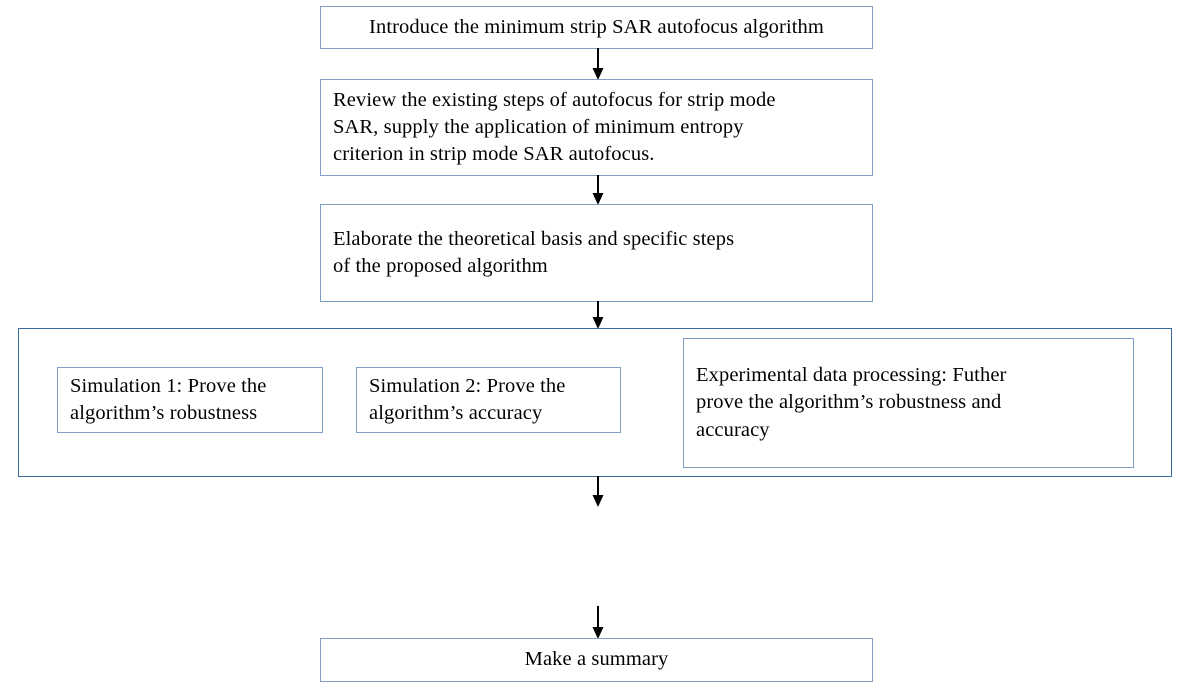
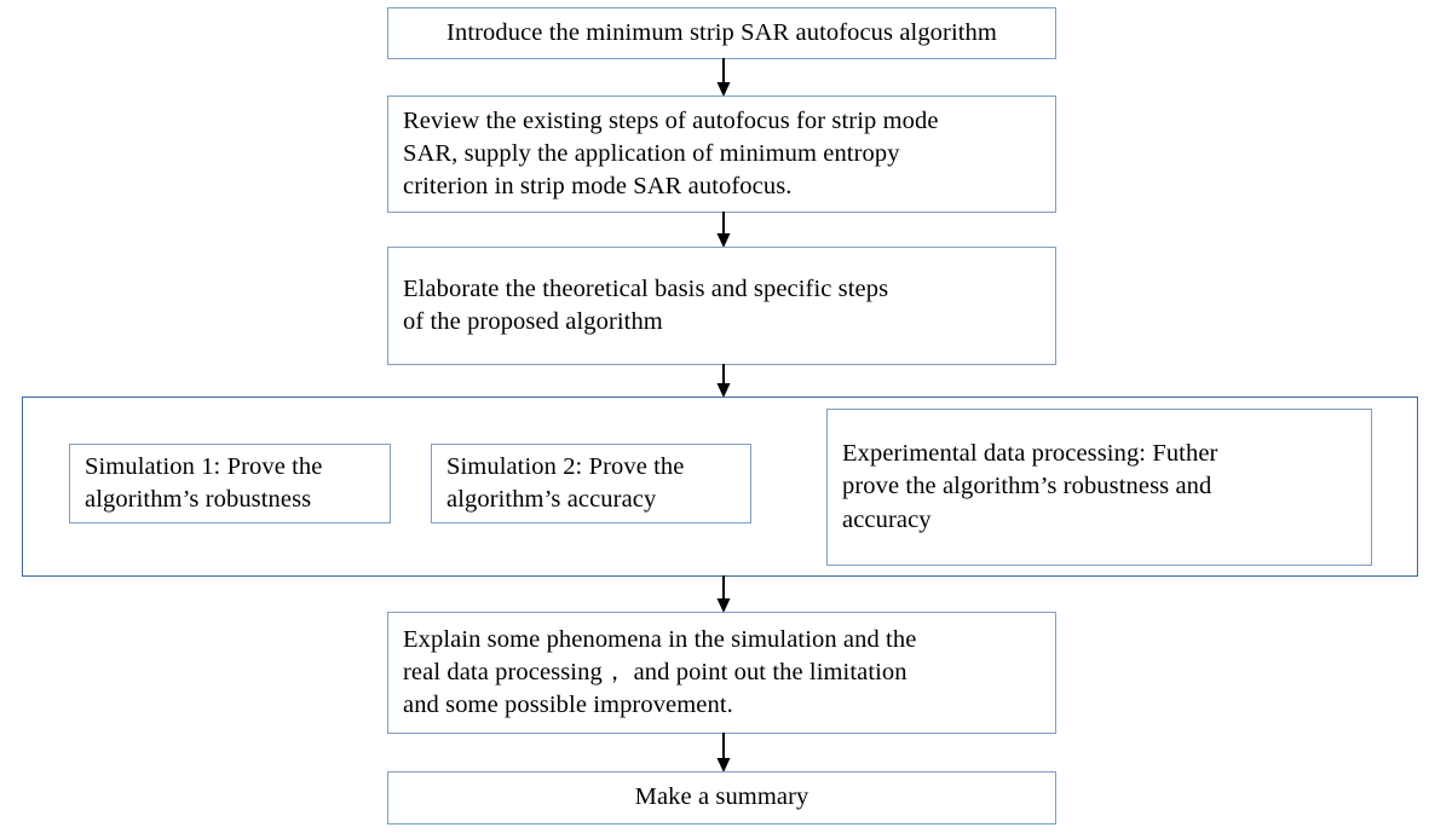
  Introduce the minimum strip SAR autofocus algorithm
  Review the existing steps of autofocus for strip mode
  SAR, supply the application of minimum entropy
  criterion in strip mode SAR autofocus.
  Elaborate the theoretical basis and specific steps
  of the proposed algorithm
  Simulation 1: Prove the
  algorithm’s robustness
  Simulation 2: Prove the
  algorithm’s accuracy
  Experimental data processing: Futher
  prove the algorithm’s robustness and
  accuracy
+ Explain some phenomena in the simulation and the
+ real data processing， and point out the limitation
+ and some possible improvement.
  Make a summary
